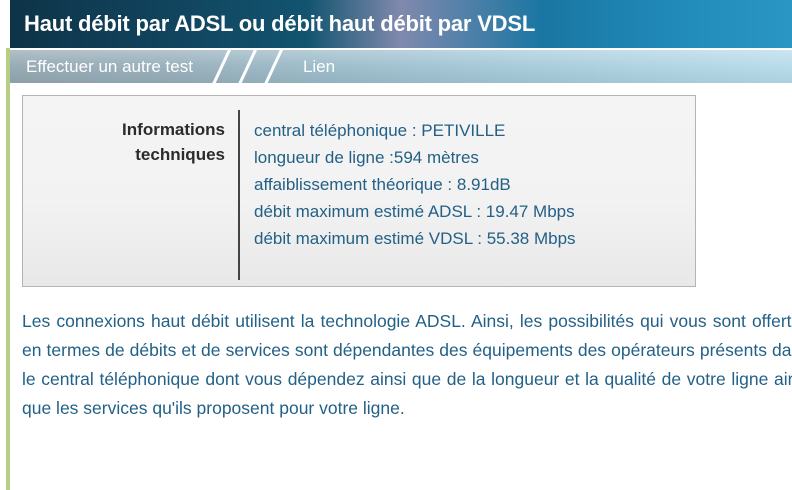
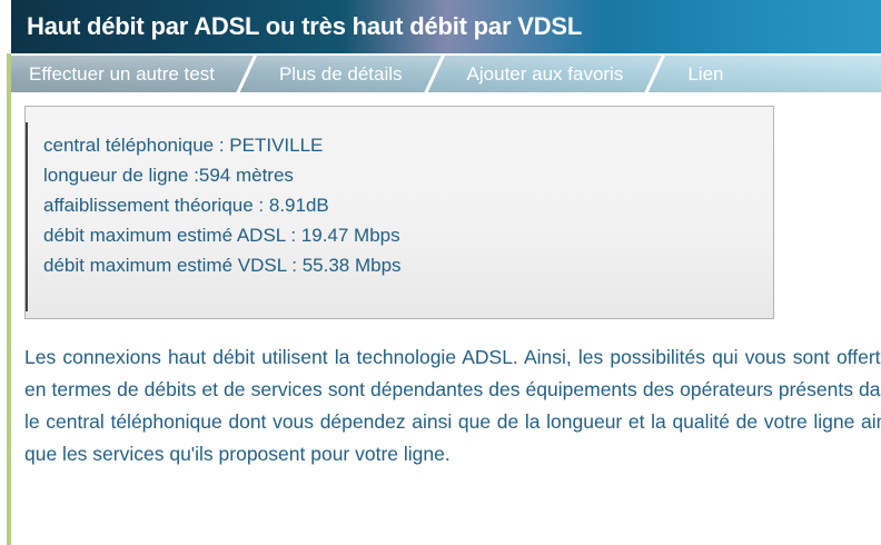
- Haut débit par ADSL ou débit haut débit par VDSL
+ Haut débit par ADSL ou très haut débit par VDSL
  Effectuer un autre test
+ Plus de détails
+ Ajouter aux favoris
  Lien
- Informations
- techniques
  central téléphonique : PETIVILLE
  longueur de ligne :594 mètres
  affaiblissement théorique : 8.91dB
  débit maximum estimé ADSL : 19.47 Mbps
  débit maximum estimé VDSL : 55.38 Mbps
  Les connexions haut débit utilisent la technologie ADSL. Ainsi, les possibilités qui vous sont offert en termes de débits et de services sont dépendantes des équipements des opérateurs présents da le central téléphonique dont vous dépendez ainsi que de la longueur et la qualité de votre ligne ai que les services qu'ils proposent pour votre ligne.
